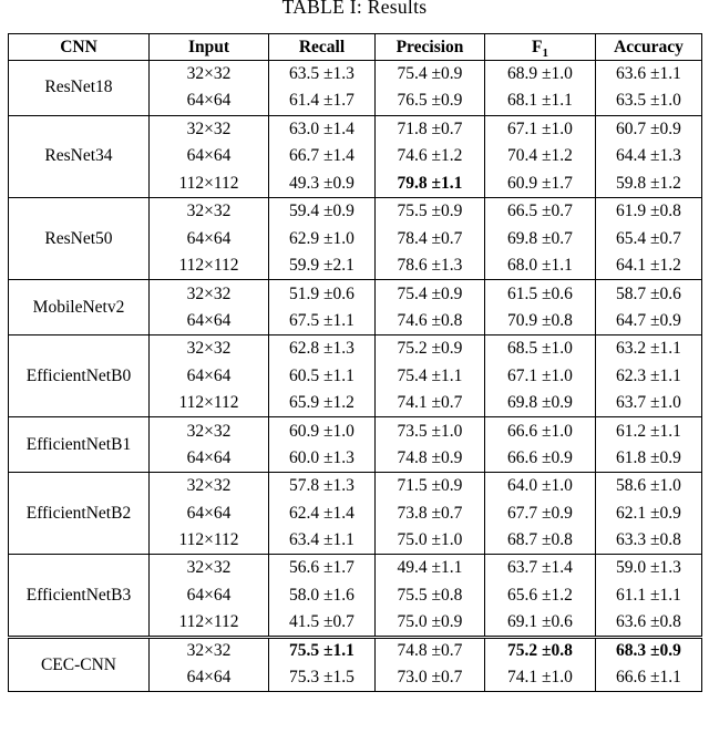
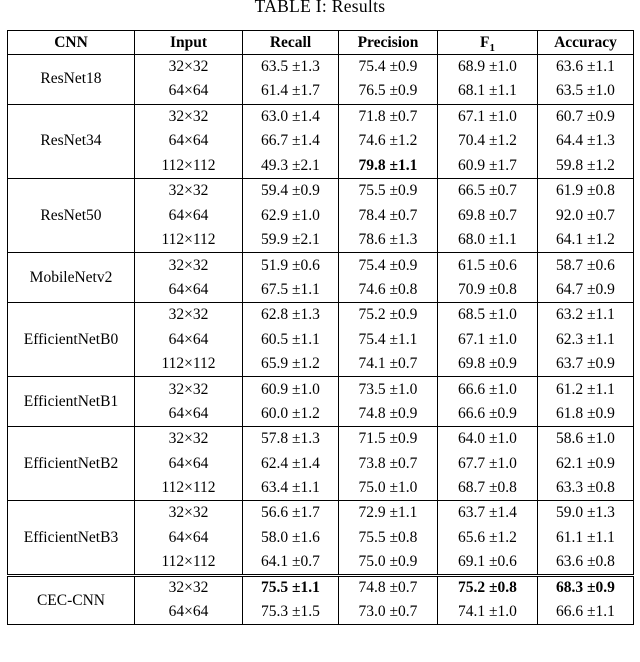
  TABLE I: Results
  CNN	Input	Recall	Precision	F1	Accuracy
  ResNet18	32×32	63.5 ±1.3	75.4 ±0.9	68.9 ±1.0	63.6 ±1.1
  64×64	61.4 ±1.7	76.5 ±0.9	68.1 ±1.1	63.5 ±1.0
  ResNet34	32×32	63.0 ±1.4	71.8 ±0.7	67.1 ±1.0	60.7 ±0.9
  64×64	66.7 ±1.4	74.6 ±1.2	70.4 ±1.2	64.4 ±1.3
- 112×112	49.3 ±0.9	79.8 ±1.1	60.9 ±1.7	59.8 ±1.2
+ 112×112	49.3 ±2.1	79.8 ±1.1	60.9 ±1.7	59.8 ±1.2
  ResNet50	32×32	59.4 ±0.9	75.5 ±0.9	66.5 ±0.7	61.9 ±0.8
- 64×64	62.9 ±1.0	78.4 ±0.7	69.8 ±0.7	65.4 ±0.7
+ 64×64	62.9 ±1.0	78.4 ±0.7	69.8 ±0.7	92.0 ±0.7
  112×112	59.9 ±2.1	78.6 ±1.3	68.0 ±1.1	64.1 ±1.2
  MobileNetv2	32×32	51.9 ±0.6	75.4 ±0.9	61.5 ±0.6	58.7 ±0.6
  64×64	67.5 ±1.1	74.6 ±0.8	70.9 ±0.8	64.7 ±0.9
  EfficientNetB0	32×32	62.8 ±1.3	75.2 ±0.9	68.5 ±1.0	63.2 ±1.1
  64×64	60.5 ±1.1	75.4 ±1.1	67.1 ±1.0	62.3 ±1.1
- 112×112	65.9 ±1.2	74.1 ±0.7	69.8 ±0.9	63.7 ±1.0
+ 112×112	65.9 ±1.2	74.1 ±0.7	69.8 ±0.9	63.7 ±0.9
  EfficientNetB1	32×32	60.9 ±1.0	73.5 ±1.0	66.6 ±1.0	61.2 ±1.1
- 64×64	60.0 ±1.3	74.8 ±0.9	66.6 ±0.9	61.8 ±0.9
+ 64×64	60.0 ±1.2	74.8 ±0.9	66.6 ±0.9	61.8 ±0.9
  EfficientNetB2	32×32	57.8 ±1.3	71.5 ±0.9	64.0 ±1.0	58.6 ±1.0
- 64×64	62.4 ±1.4	73.8 ±0.7	67.7 ±0.9	62.1 ±0.9
+ 64×64	62.4 ±1.4	73.8 ±0.7	67.7 ±1.0	62.1 ±0.9
  112×112	63.4 ±1.1	75.0 ±1.0	68.7 ±0.8	63.3 ±0.8
- EfficientNetB3	32×32	56.6 ±1.7	49.4 ±1.1	63.7 ±1.4	59.0 ±1.3
+ EfficientNetB3	32×32	56.6 ±1.7	72.9 ±1.1	63.7 ±1.4	59.0 ±1.3
  64×64	58.0 ±1.6	75.5 ±0.8	65.6 ±1.2	61.1 ±1.1
- 112×112	41.5 ±0.7	75.0 ±0.9	69.1 ±0.6	63.6 ±0.8
+ 112×112	64.1 ±0.7	75.0 ±0.9	69.1 ±0.6	63.6 ±0.8
  CEC-CNN	32×32	75.5 ±1.1	74.8 ±0.7	75.2 ±0.8	68.3 ±0.9
  64×64	75.3 ±1.5	73.0 ±0.7	74.1 ±1.0	66.6 ±1.1
